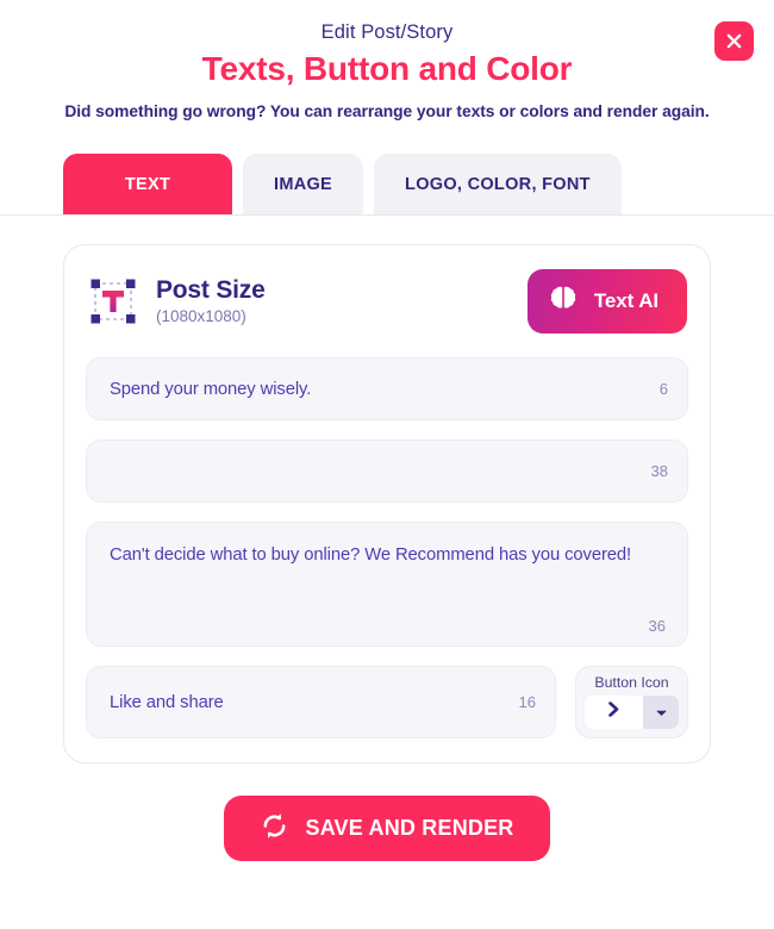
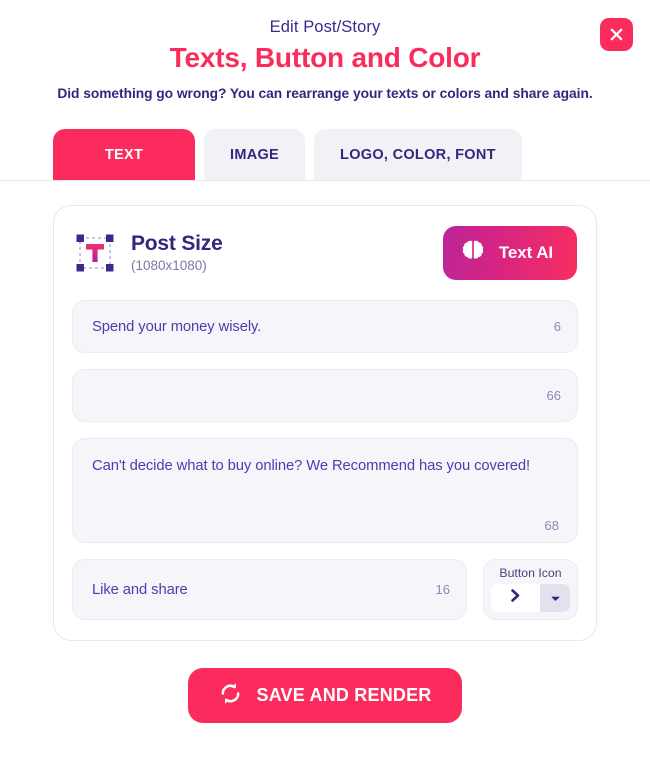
  Edit Post/Story
  Texts, Button and Color
- Did something go wrong? You can rearrange your texts or colors and render again.
+ Did something go wrong? You can rearrange your texts or colors and share again.
  TEXT
  IMAGE
  LOGO, COLOR, FONT
  Post Size
  (1080x1080)
  Text AI
  Spend your money wisely.
  6
- 38
+ 66
  Can't decide what to buy online? We Recommend has you covered!
- 36
+ 68
  Like and share
  16
  Button Icon
  SAVE AND RENDER
